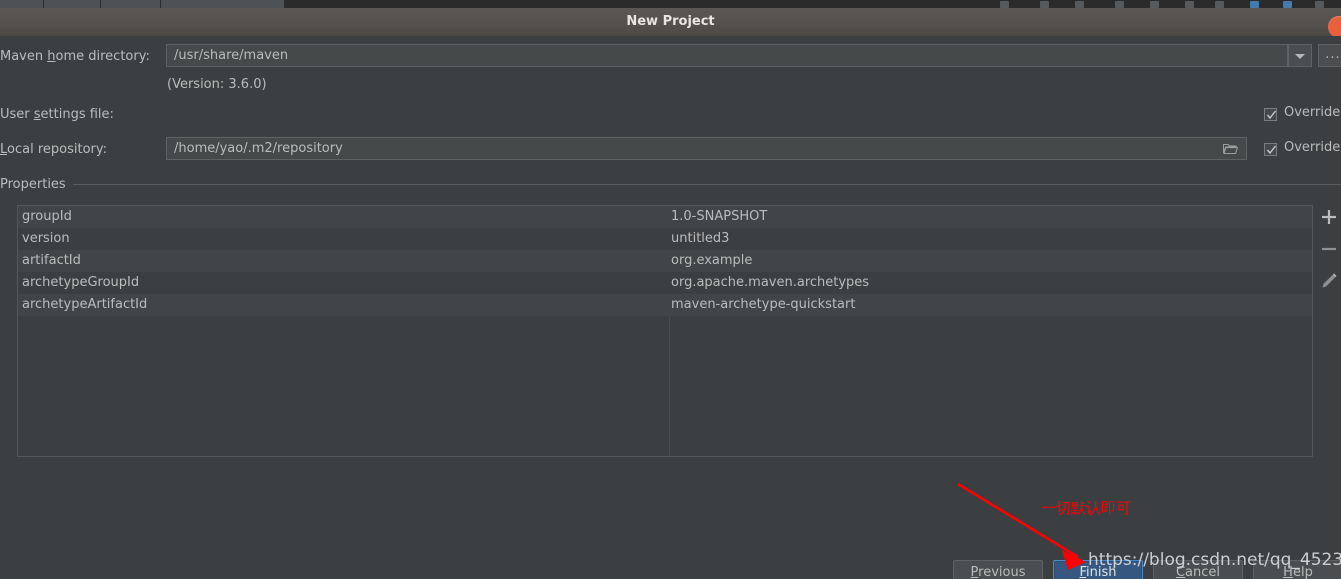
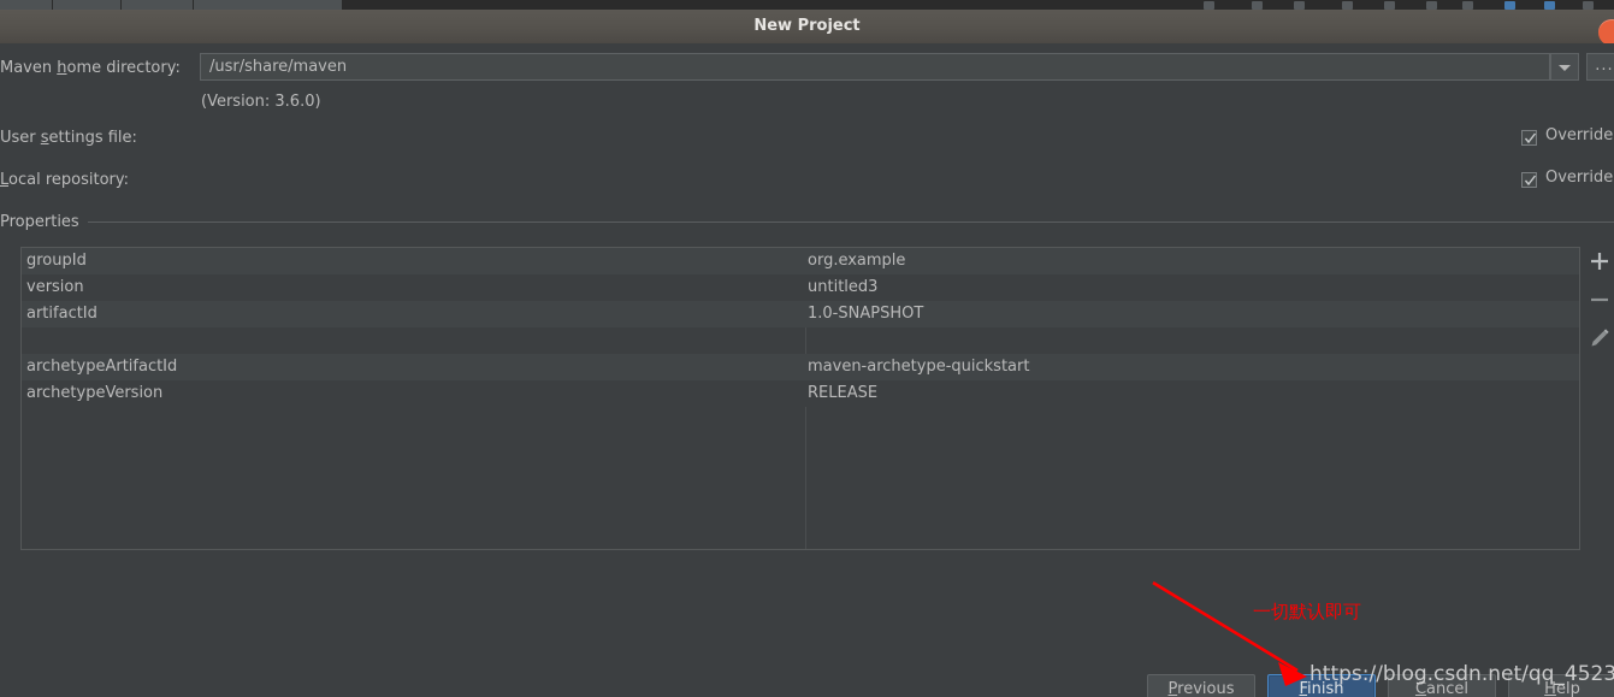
  New Project
  Maven home directory:
  /usr/share/maven
  ...
  (Version: 3.6.0)
  User settings file:
  Override
  Local repository:
- /home/yao/.m2/repository
  Override
  Properties
  groupId
- 1.0-SNAPSHOT
+ org.example
  version
  untitled3
  artifactId
- org.example
+ 1.0-SNAPSHOT
- archetypeGroupId
- org.apache.maven.archetypes
  archetypeArtifactId
  maven-archetype-quickstart
+ archetypeVersion
+ RELEASE
  Previous
  Finish
  Cancel
  Help
  一切默认即可
  https://blog.csdn.net/qq_4523
